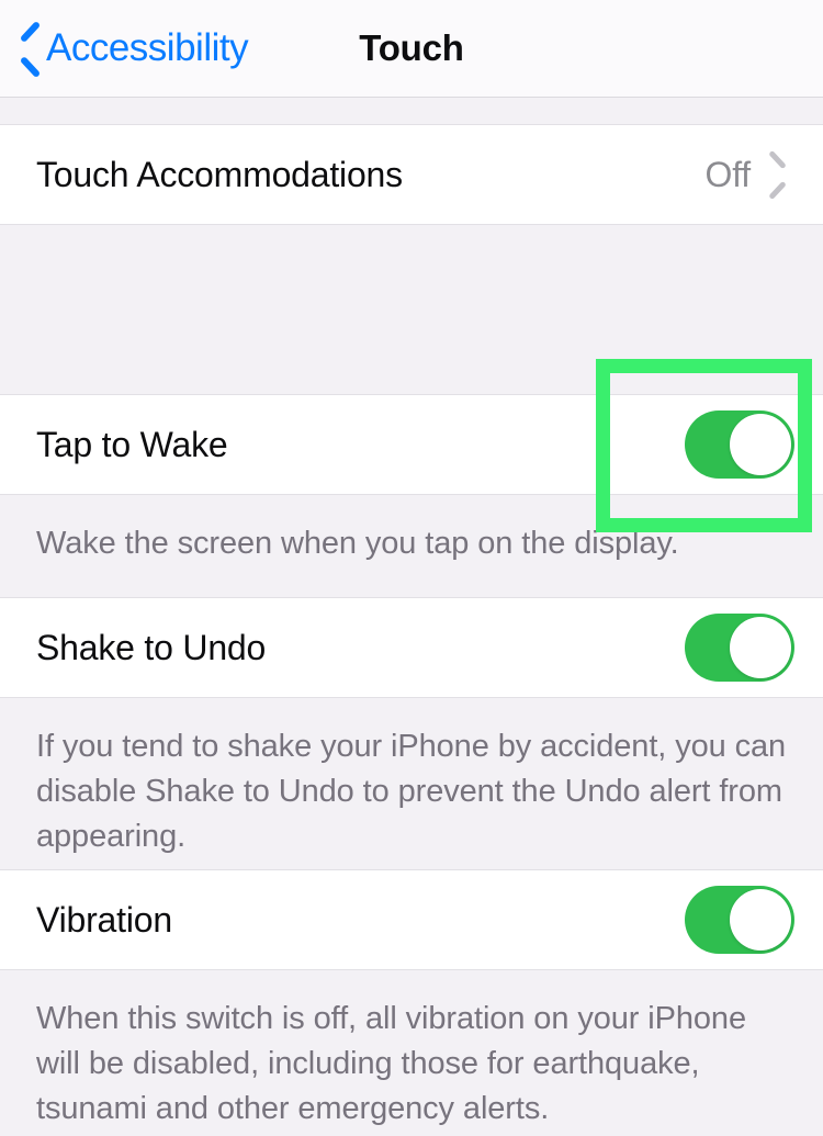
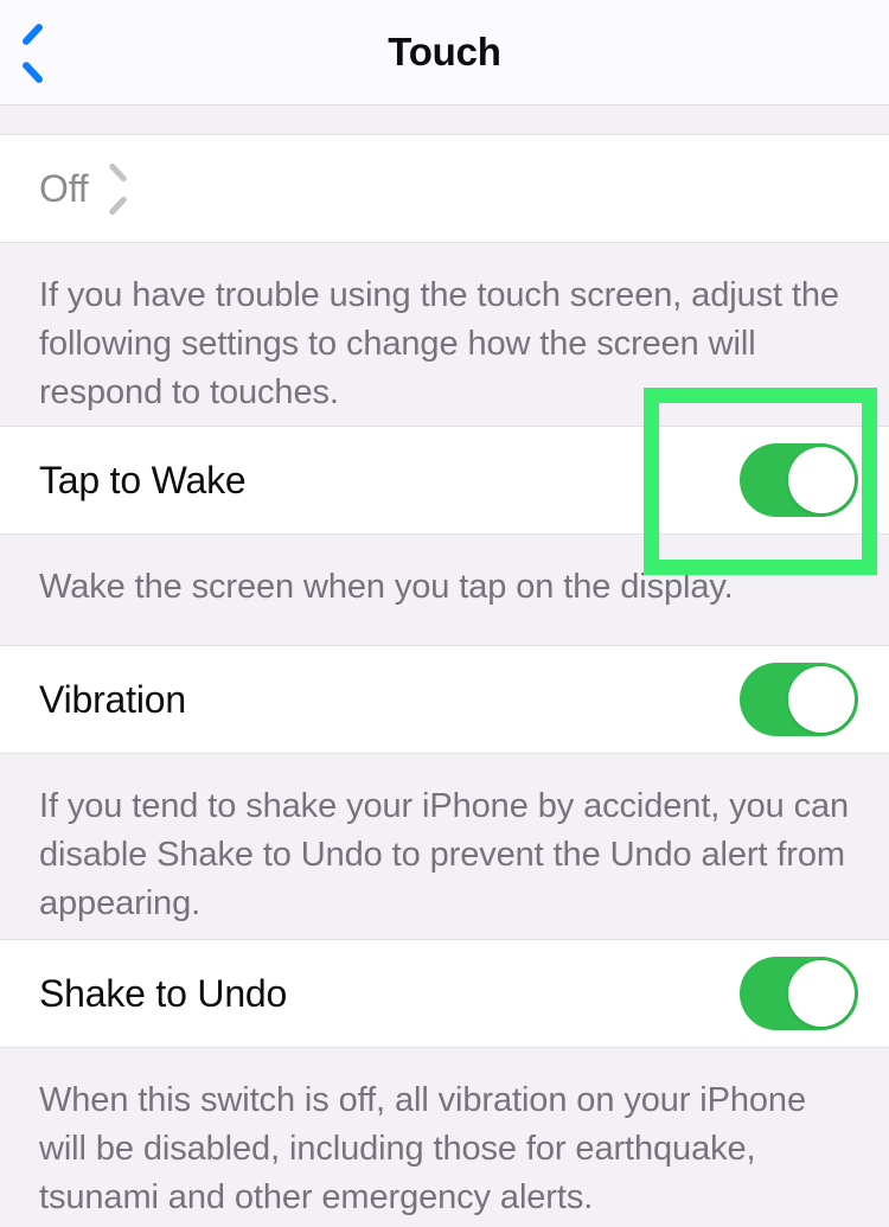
- Accessibility
  Touch
- Touch Accommodations
  Off
+ If you have trouble using the touch screen, adjust the following settings to change how the screen will respond to touches.
  Tap to Wake
  Wake the screen when you tap on the display.
- Shake to Undo
+ Vibration
  If you tend to shake your iPhone by accident, you can disable Shake to Undo to prevent the Undo alert from appearing.
- Vibration
+ Shake to Undo
  When this switch is off, all vibration on your iPhone will be disabled, including those for earthquake, tsunami and other emergency alerts.
